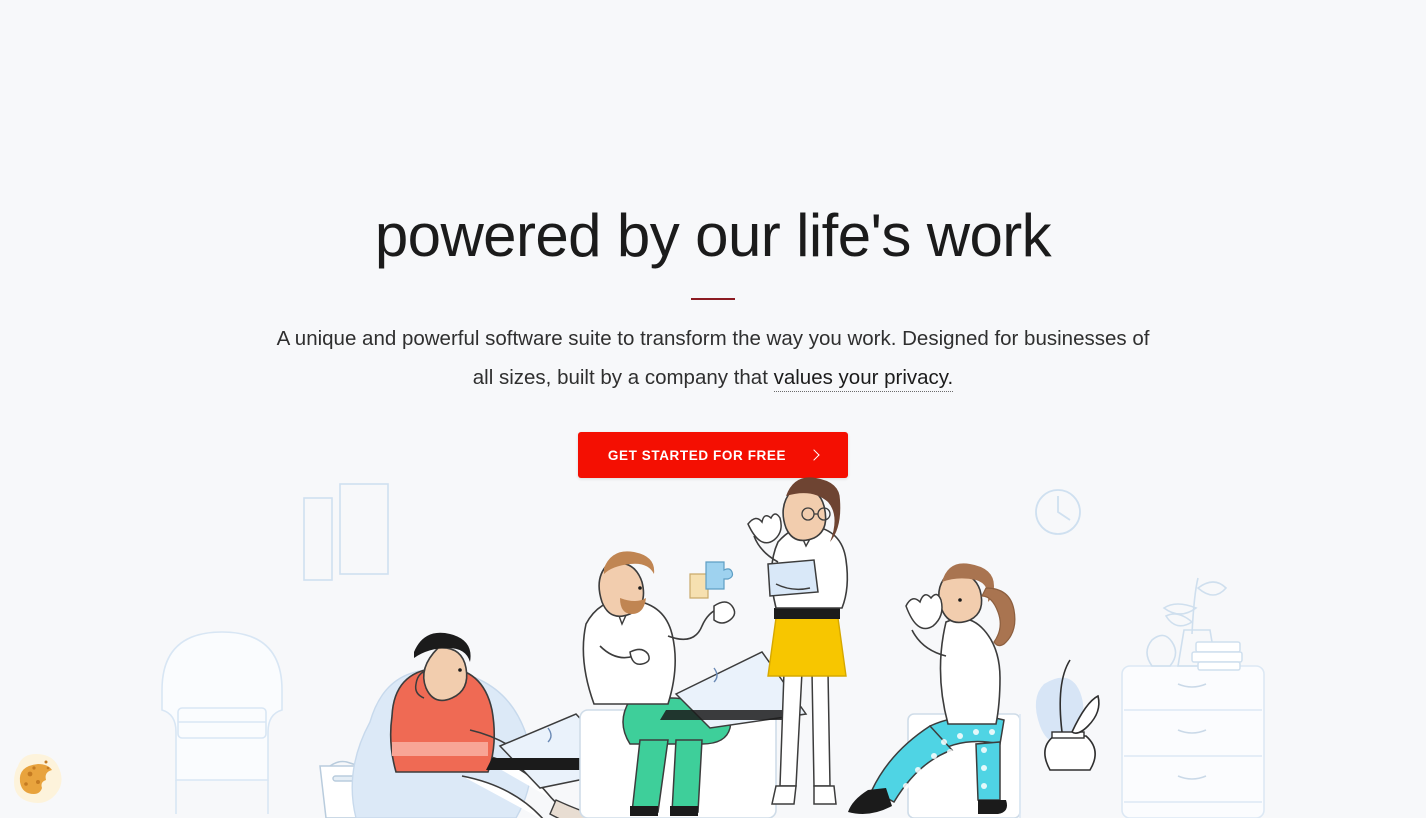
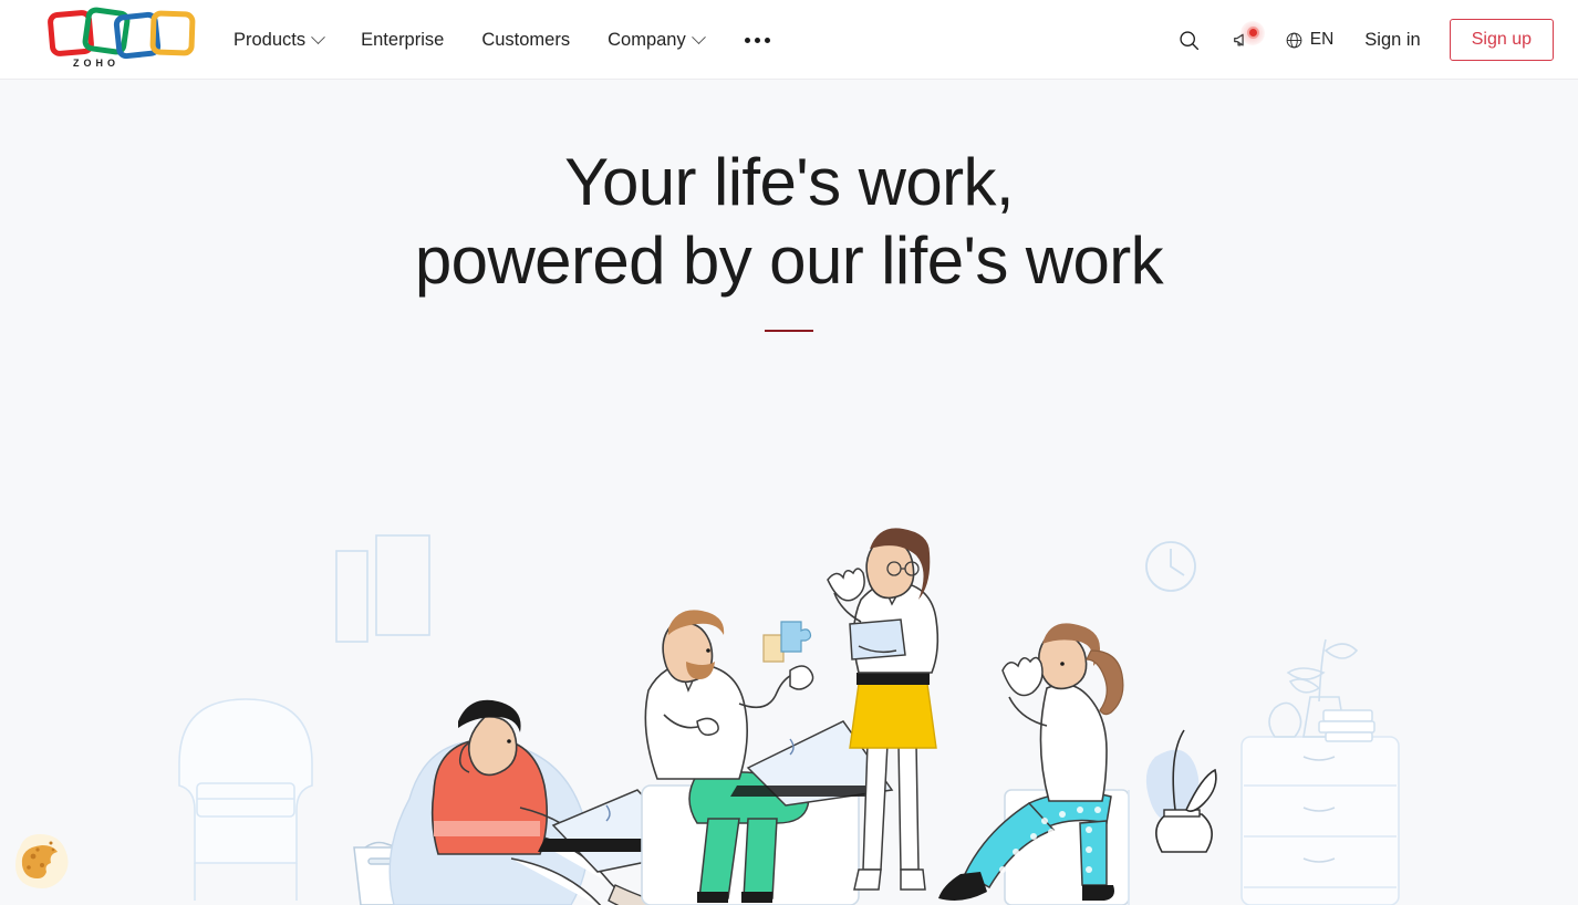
+ ZOHO
+ Products
+ Enterprise
+ Customers
+ Company
+ EN
+ Sign in
+ Sign up
+ Your life's work,
  powered by our life's work
- A unique and powerful software suite to transform the way you work. Designed for businesses of all sizes, built by a company that values your privacy.
- GET STARTED FOR FREE
